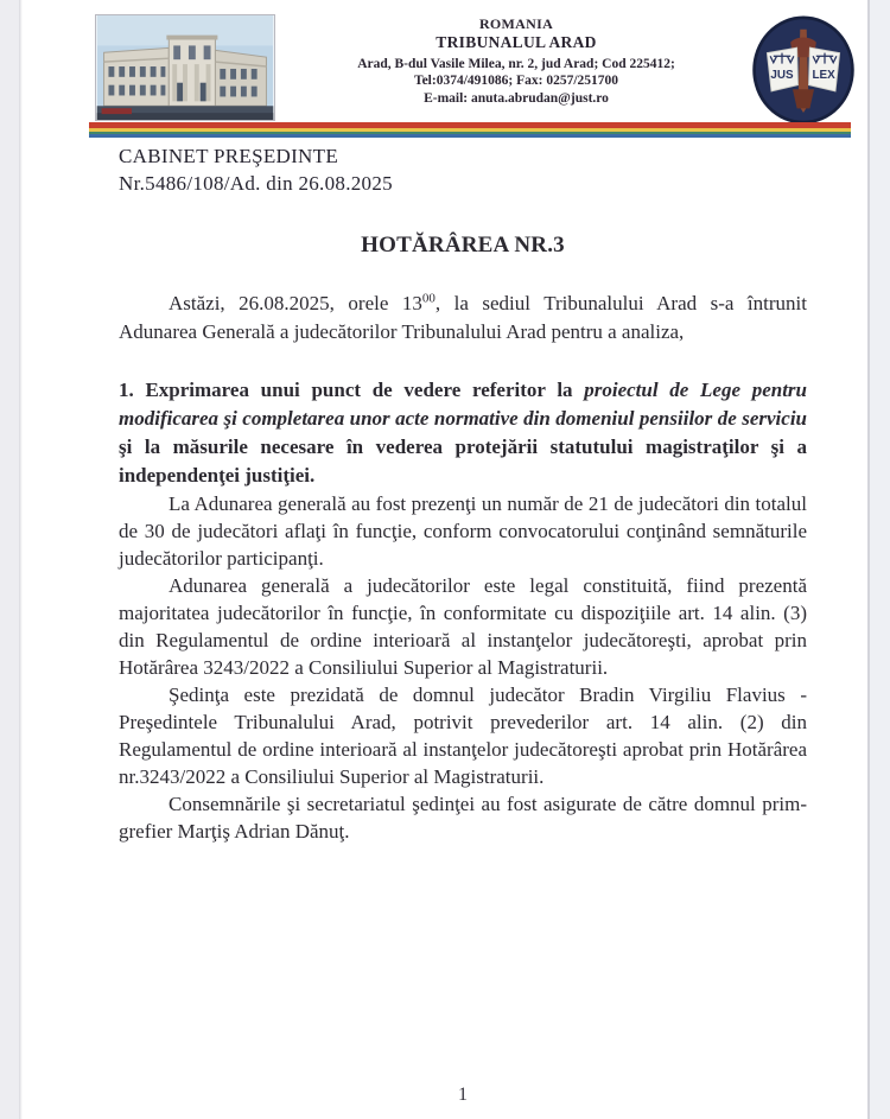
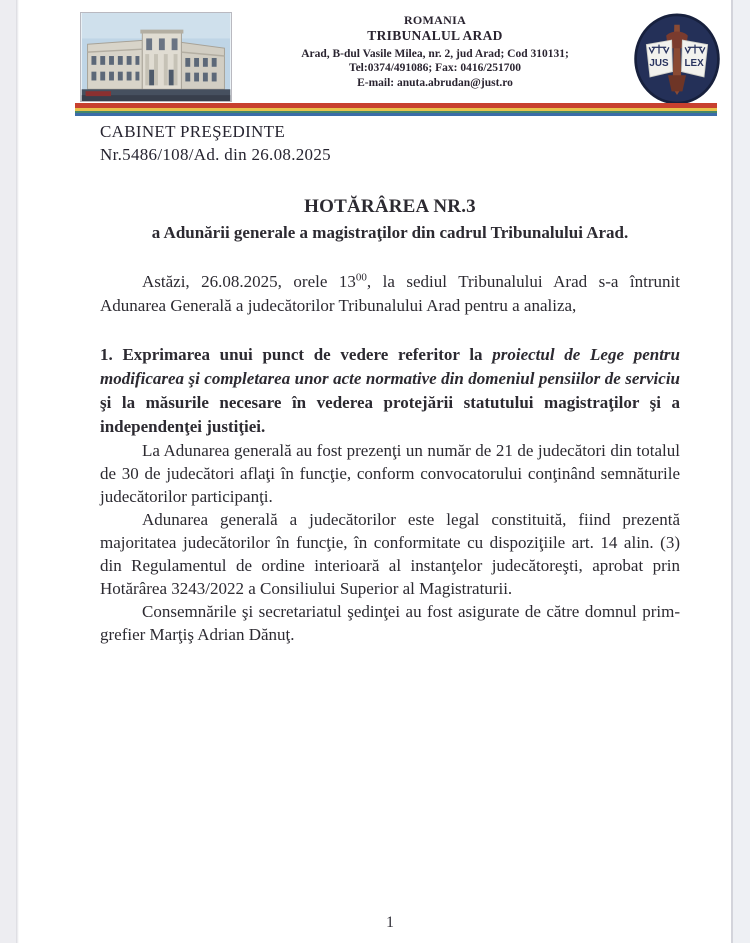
  ROMANIA
  TRIBUNALUL ARAD
- Arad, B-dul Vasile Milea, nr. 2, jud Arad; Cod 225412;
+ Arad, B-dul Vasile Milea, nr. 2, jud Arad; Cod 310131;
- Tel:0374/491086; Fax: 0257/251700
+ Tel:0374/491086; Fax: 0416/251700
  E-mail: anuta.abrudan@just.ro
  JUS
  LEX
  CABINET PREŞEDINTE
  Nr.5486/108/Ad. din 26.08.2025
  HOTĂRÂREA NR.3
+ a Adunării generale a magistraţilor din cadrul Tribunalului Arad.
  Astăzi, 26.08.2025, orele 1300, la sediul Tribunalului Arad s-a întrunit Adunarea Generală a judecătorilor Tribunalului Arad pentru a analiza,
  1. Exprimarea unui punct de vedere referitor la proiectul de Lege pentru modificarea şi completarea unor acte normative din domeniul pensiilor de serviciu şi la măsurile necesare în vederea protejării statutului magistraţilor şi a independenţei justiţiei.
  La Adunarea generală au fost prezenţi un număr de 21 de judecători din totalul de 30 de judecători aflaţi în funcţie, conform convocatorului conţinând semnăturile judecătorilor participanţi.
  Adunarea generală a judecătorilor este legal constituită, fiind prezentă majoritatea judecătorilor în funcţie, în conformitate cu dispoziţiile art. 14 alin. (3) din Regulamentul de ordine interioară al instanţelor judecătoreşti, aprobat prin Hotărârea 3243/2022 a Consiliului Superior al Magistraturii.
- Şedinţa este prezidată de domnul judecător Bradin Virgiliu Flavius - Preşedintele Tribunalului Arad, potrivit prevederilor art. 14 alin. (2) din Regulamentul de ordine interioară al instanţelor judecătoreşti aprobat prin Hotărârea nr.3243/2022 a Consiliului Superior al Magistraturii.
  Consemnările şi secretariatul şedinţei au fost asigurate de către domnul prim-grefier Marţiş Adrian Dănuţ.
  1
